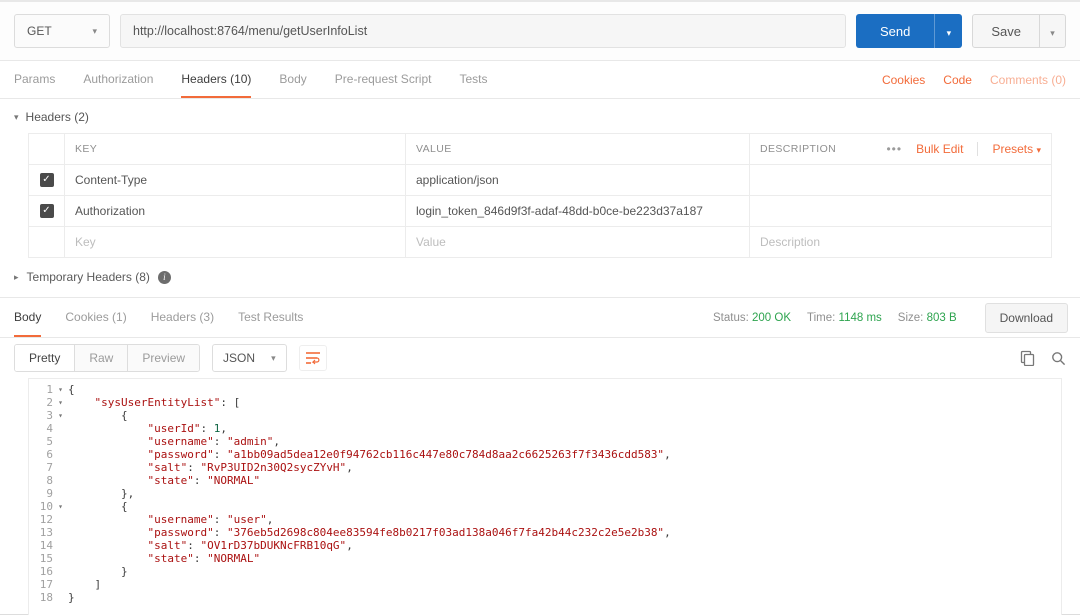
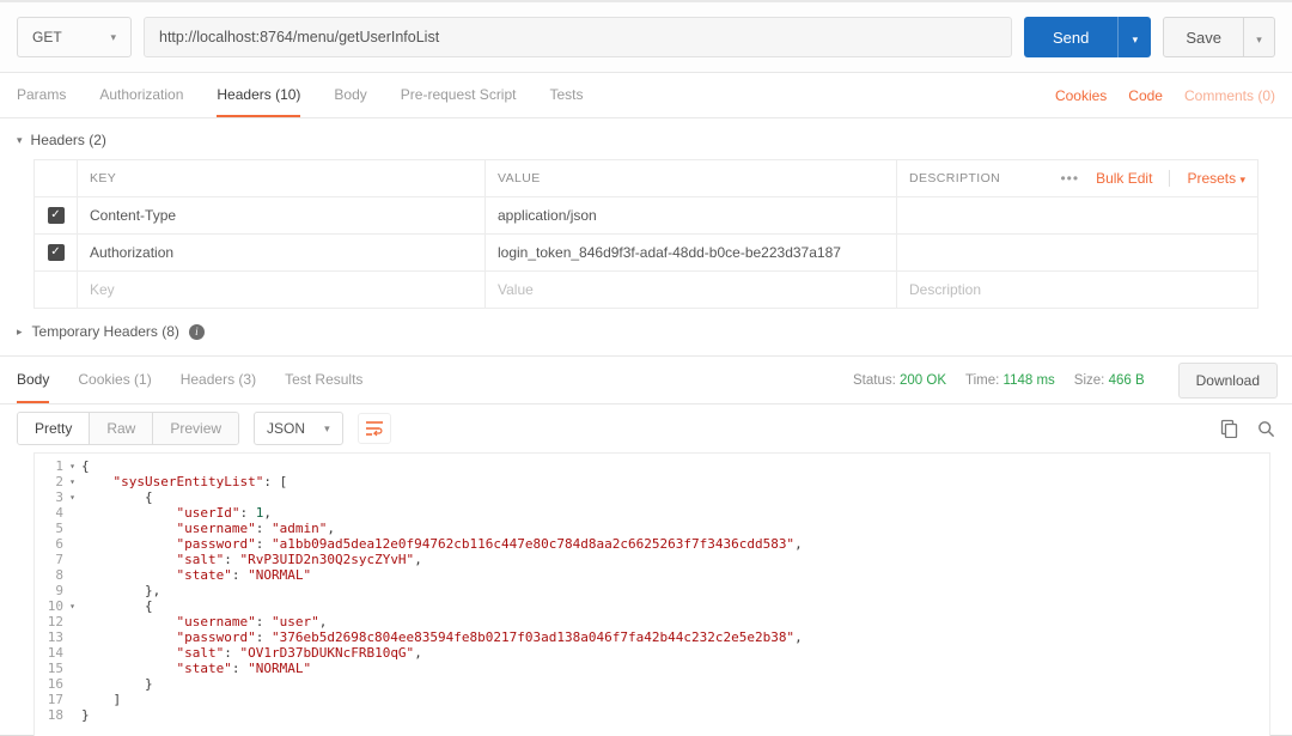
  GET
  ▾
  http://localhost:8764/menu/getUserInfoList
  Send
  ▾
  Save
  ▾
  Params
  Authorization
  Headers (10)
  Body
  Pre-request Script
  Tests
  Cookies
  Code
  Comments (0)
  ▾
  Headers (2)
  	KEY	VALUE	DESCRIPTION ••• Bulk Edit Presets ▾
  ✓	Content-Type	application/json
  ✓	Authorization	login_token_846d9f3f-adaf-48dd-b0ce-be223d37a187
  	Key	Value	Description
  ▸
  Temporary Headers (8)
  i
  Body
  Cookies (1)
  Headers (3)
  Test Results
  Status: 200 OK
  Time: 1148 ms
- Size: 803 B
+ Size: 466 B
  Download
  Pretty
  Raw
  Preview
  JSON
  ▾
  1
  ▾
  {
  2
  ▾
  "sysUserEntityList": [
  3
  ▾
  {
  4
  "userId": 1,
  5
  "username": "admin",
  6
  "password": "a1bb09ad5dea12e0f94762cb116c447e80c784d8aa2c6625263f7f3436cdd583",
  7
  "salt": "RvP3UID2n30Q2sycZYvH",
  8
  "state": "NORMAL"
  9
  },
  10
  ▾
  {
  12
  "username": "user",
  13
  "password": "376eb5d2698c804ee83594fe8b0217f03ad138a046f7fa42b44c232c2e5e2b38",
  14
  "salt": "OV1rD37bDUKNcFRB10qG",
  15
  "state": "NORMAL"
  16
  }
  17
  ]
  18
  }
